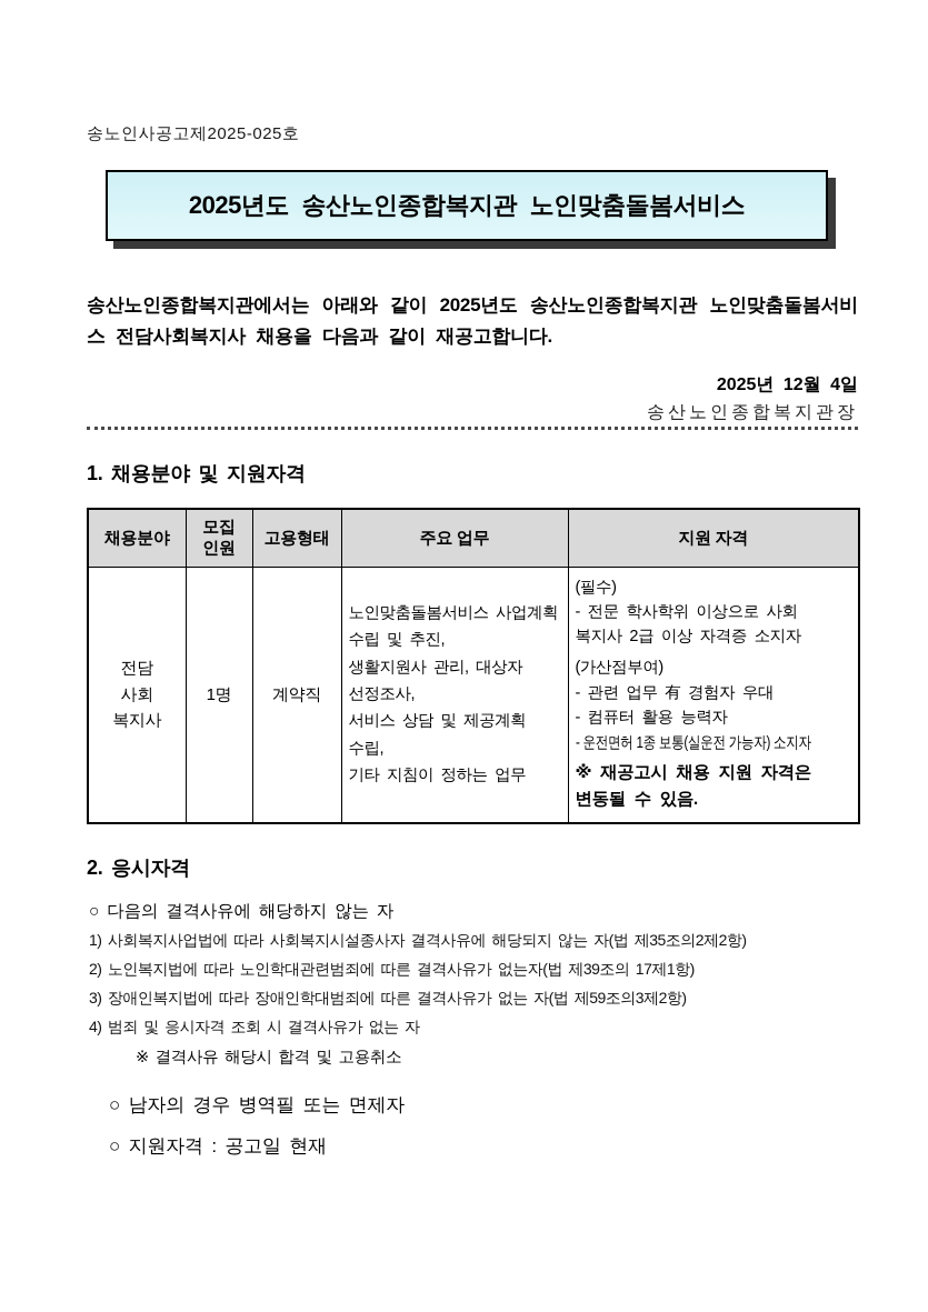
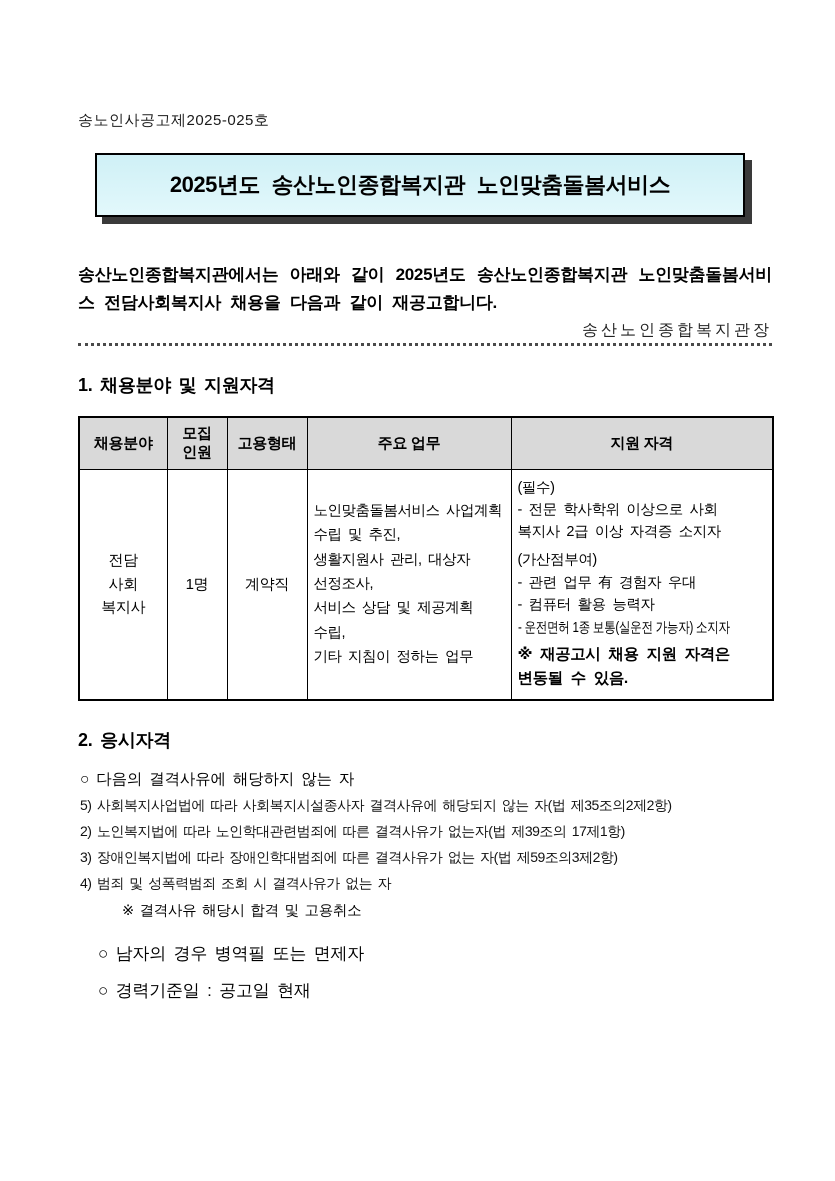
  송노인사공고제2025-025호
  2025년도 송산노인종합복지관 노인맞춤돌봄서비스
  송산노인종합복지관에서는 아래와 같이 2025년도 송산노인종합복지관 노인맞춤돌봄서비스 전담사회복지사 채용을 다음과 같이 재공고합니다.
- 2025년 12월 4일
  송산노인종합복지관장
  1. 채용분야 및 지원자격
  채용분야	모집 인원	고용형태	주요 업무	지원 자격
  전담 사회 복지사	1명	계약직	노인맞춤돌봄서비스 사업계획 수립 및 추진, 생활지원사 관리, 대상자 선정조사, 서비스 상담 및 제공계획 수립, 기타 지침이 정하는 업무	(필수) - 전문 학사학위 이상으로 사회 복지사 2급 이상 자격증 소지자 (가산점부여) - 관련 업무 有 경험자 우대 - 컴퓨터 활용 능력자 - 운전면허 1종 보통(실운전 가능자) 소지자 ※ 재공고시 채용 지원 자격은 변동될 수 있음.
  2. 응시자격
  ○ 다음의 결격사유에 해당하지 않는 자
- 1) 사회복지사업법에 따라 사회복지시설종사자 결격사유에 해당되지 않는 자(법 제35조의2제2항)
+ 5) 사회복지사업법에 따라 사회복지시설종사자 결격사유에 해당되지 않는 자(법 제35조의2제2항)
  2) 노인복지법에 따라 노인학대관련범죄에 따른 결격사유가 없는자(법 제39조의 17제1항)
  3) 장애인복지법에 따라 장애인학대범죄에 따른 결격사유가 없는 자(법 제59조의3제2항)
- 4) 범죄 및 응시자격 조회 시 결격사유가 없는 자
+ 4) 범죄 및 성폭력범죄 조회 시 결격사유가 없는 자
  ※ 결격사유 해당시 합격 및 고용취소
  ○ 남자의 경우 병역필 또는 면제자
- ○ 지원자격 : 공고일 현재
+ ○ 경력기준일 : 공고일 현재
